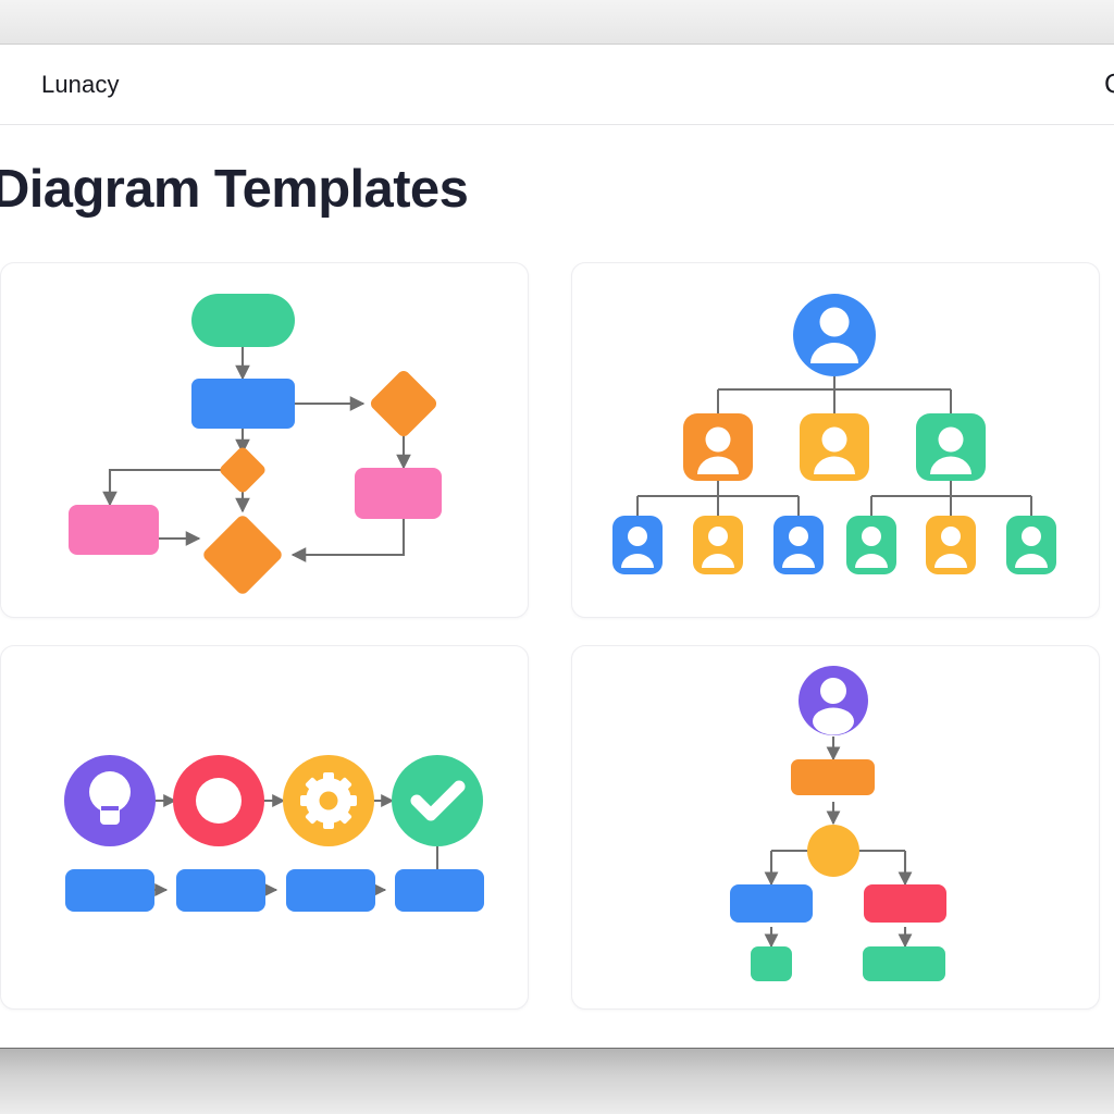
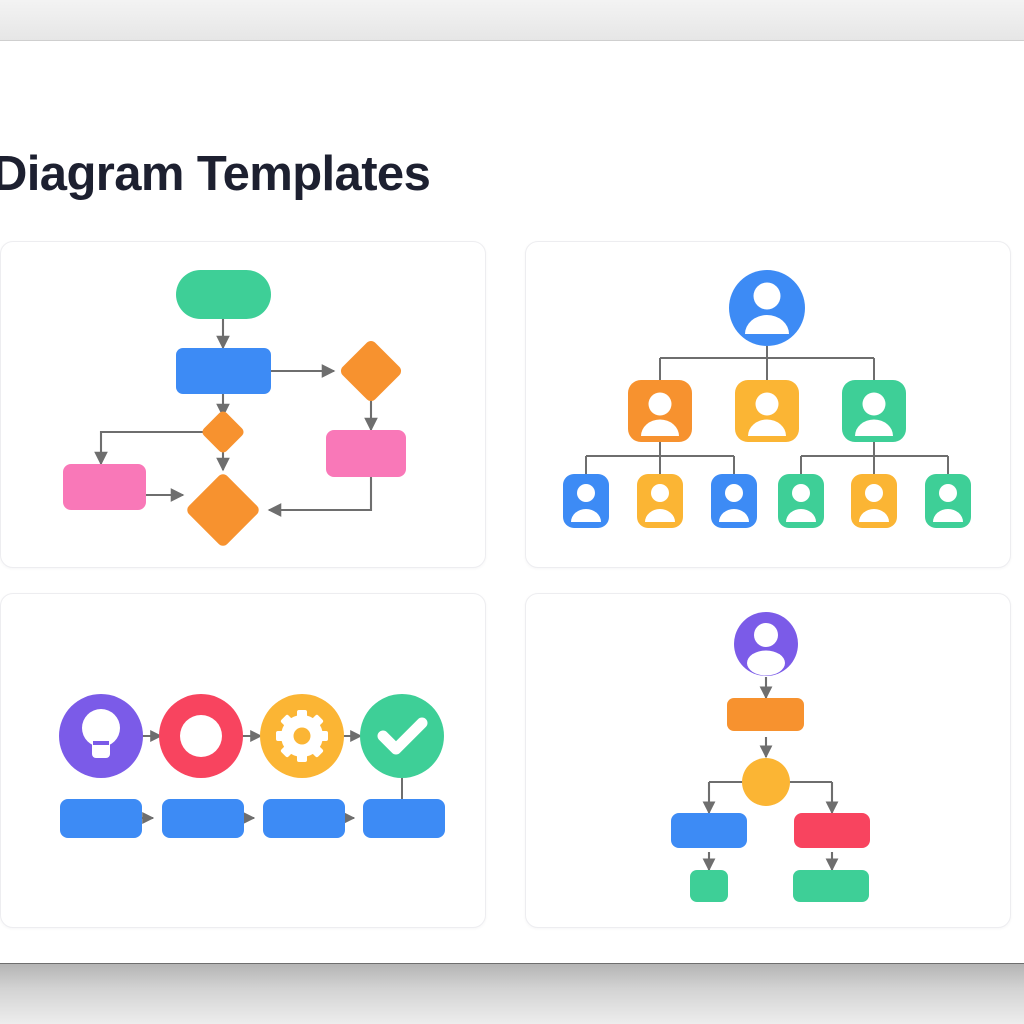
- Lunacy
  Diagram Templates
